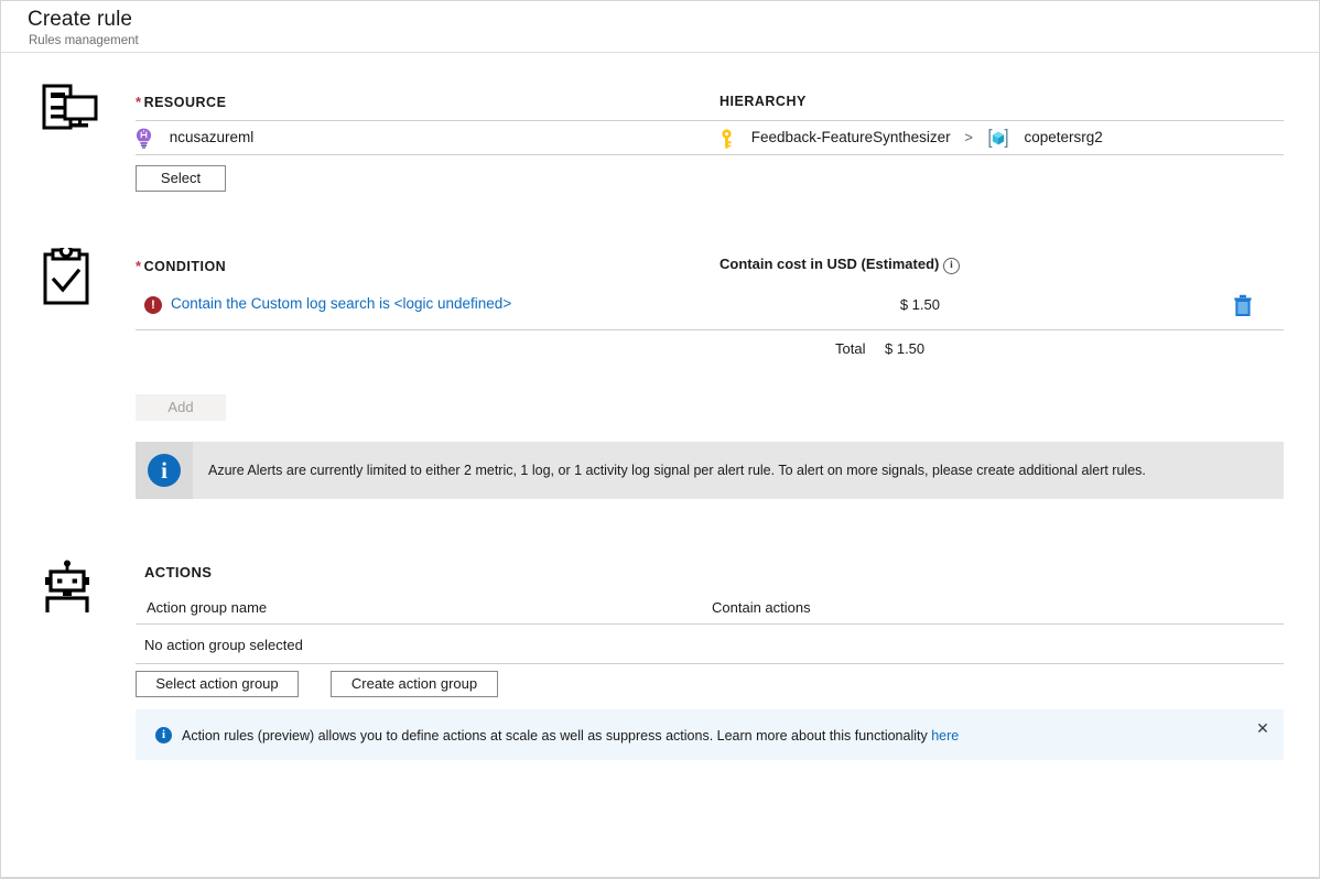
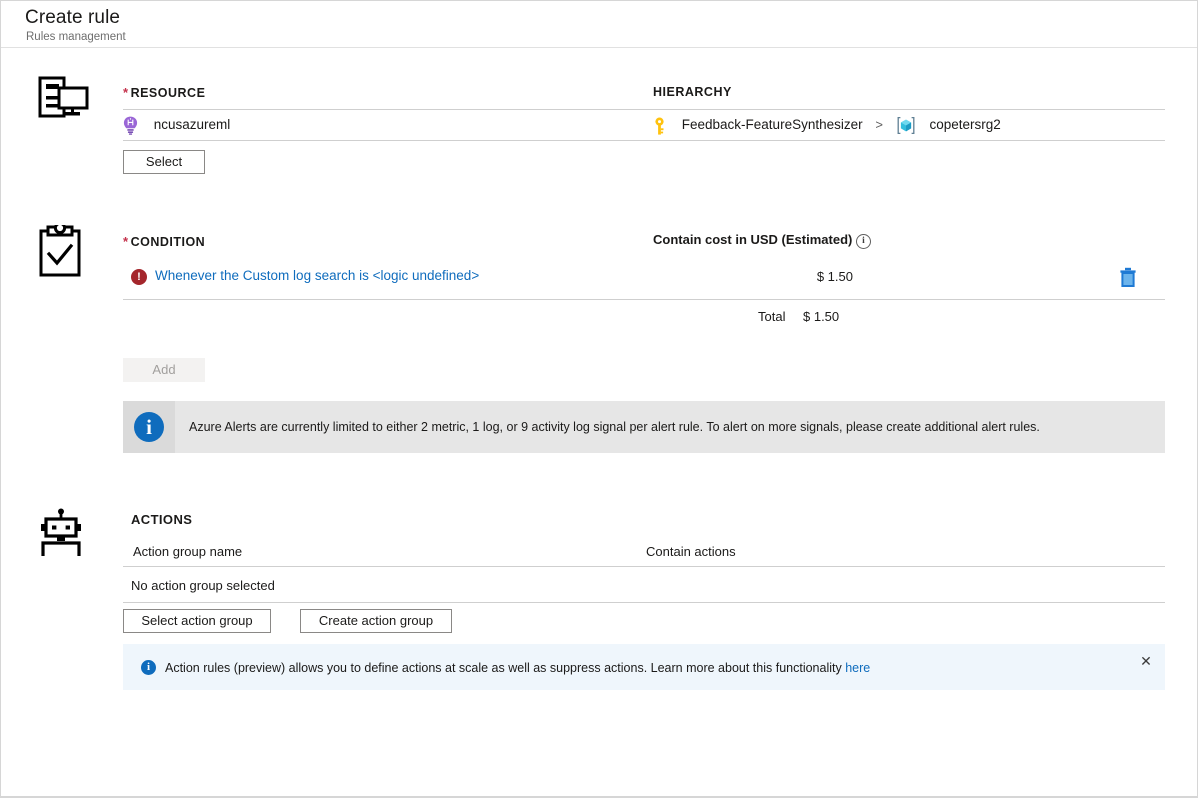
  Create rule
  Rules management
  * RESOURCE
  HIERARCHY
  ncusazureml
  Feedback-FeatureSynthesizer > copetersrg2
  Select
  * CONDITION
  Contain cost in USD (Estimated) i
  !
- Contain the Custom log search is <logic undefined>
+ Whenever the Custom log search is <logic undefined>
  $ 1.50
  Total
  $ 1.50
  Add
  i
- Azure Alerts are currently limited to either 2 metric, 1 log, or 1 activity log signal per alert rule. To alert on more signals, please create additional alert rules.
+ Azure Alerts are currently limited to either 2 metric, 1 log, or 9 activity log signal per alert rule. To alert on more signals, please create additional alert rules.
  ACTIONS
  Action group name
  Contain actions
  No action group selected
  Select action group
  Create action group
  i
  Action rules (preview) allows you to define actions at scale as well as suppress actions. Learn more about this functionality here
  ✕
